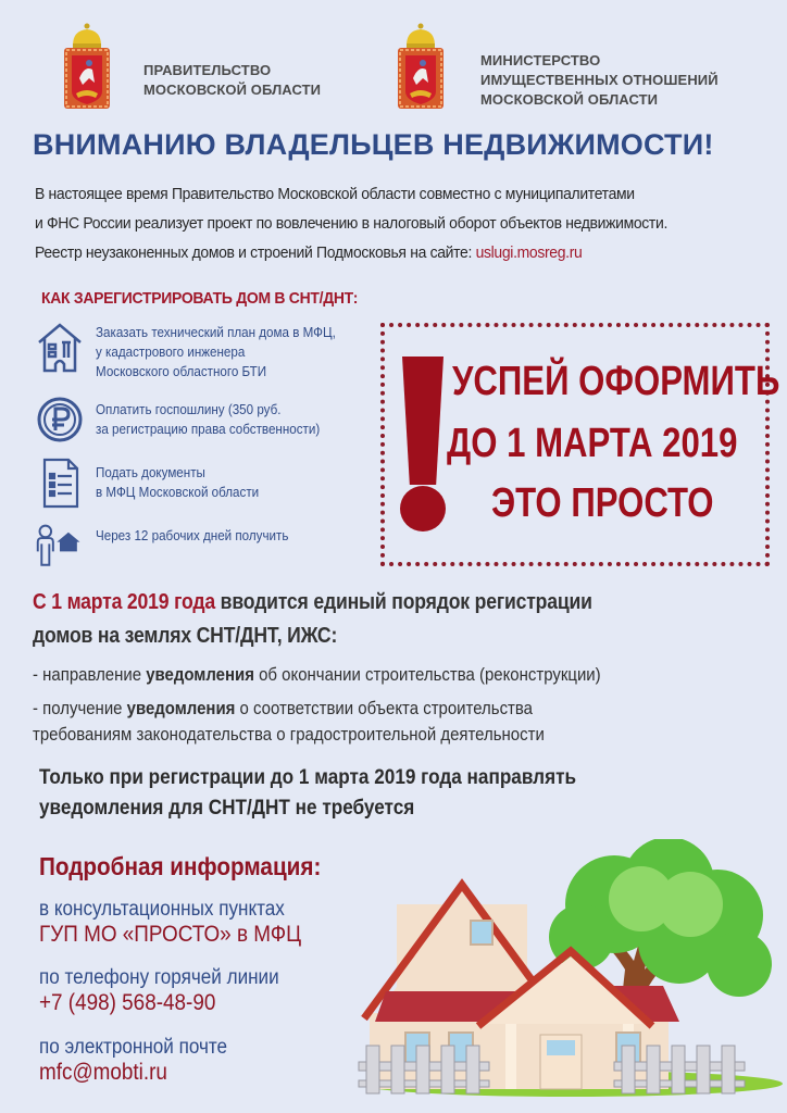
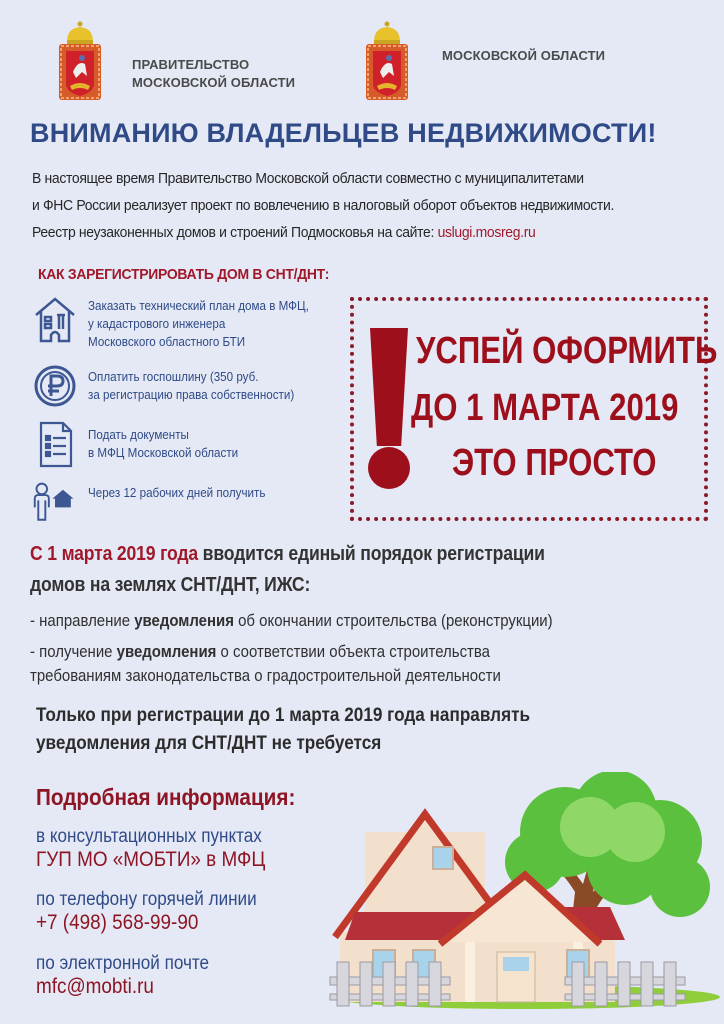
  ПРАВИТЕЛЬСТВО
  МОСКОВСКОЙ ОБЛАСТИ
- МИНИСТЕРСТВО
- ИМУЩЕСТВЕННЫХ ОТНОШЕНИЙ
  МОСКОВСКОЙ ОБЛАСТИ
  ВНИМАНИЮ ВЛАДЕЛЬЦЕВ НЕДВИЖИМОСТИ!
  В настоящее время Правительство Московской области совместно с муниципалитетами
  и ФНС России реализует проект по вовлечению в налоговый оборот объектов недвижимости.
  Реестр неузаконенных домов и строений Подмосковья на сайте: uslugi.mosreg.ru
  КАК ЗАРЕГИСТРИРОВАТЬ ДОМ В СНТ/ДНТ:
  Заказать технический план дома в МФЦ,
  у кадастрового инженера
  Московского областного БТИ
  Оплатить госпошлину (350 руб.
  за регистрацию права собственности)
  Подать документы
  в МФЦ Московской области
  Через 12 рабочих дней получить
  УСПЕЙ ОФОРМИТЬ
  ДО 1 МАРТА 2019
  ЭТО ПРОСТО
  С 1 марта 2019 года вводится единый порядок регистрации
  домов на землях СНТ/ДНТ, ИЖС:
  - направление уведомления об окончании строительства (реконструкции)
  - получение уведомления о соответствии объекта строительства
  требованиям законодательства о градостроительной деятельности
  Только при регистрации до 1 марта 2019 года направлять
  уведомления для СНТ/ДНТ не требуется
  Подробная информация:
  в консультационных пунктах
- ГУП МО «ПРОСТО» в МФЦ
+ ГУП МО «МОБТИ» в МФЦ
  по телефону горячей линии
- +7 (498) 568-48-90
+ +7 (498) 568-99-90
  по электронной почте
  mfc@mobti.ru
